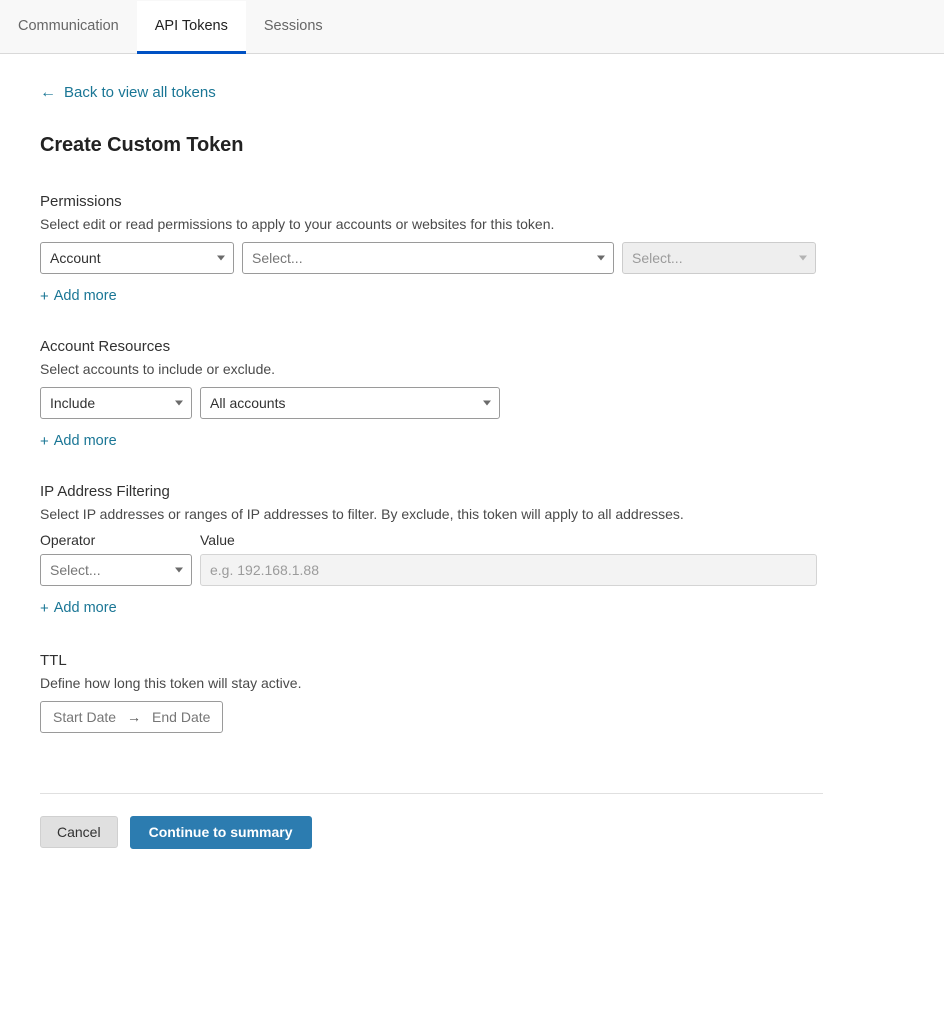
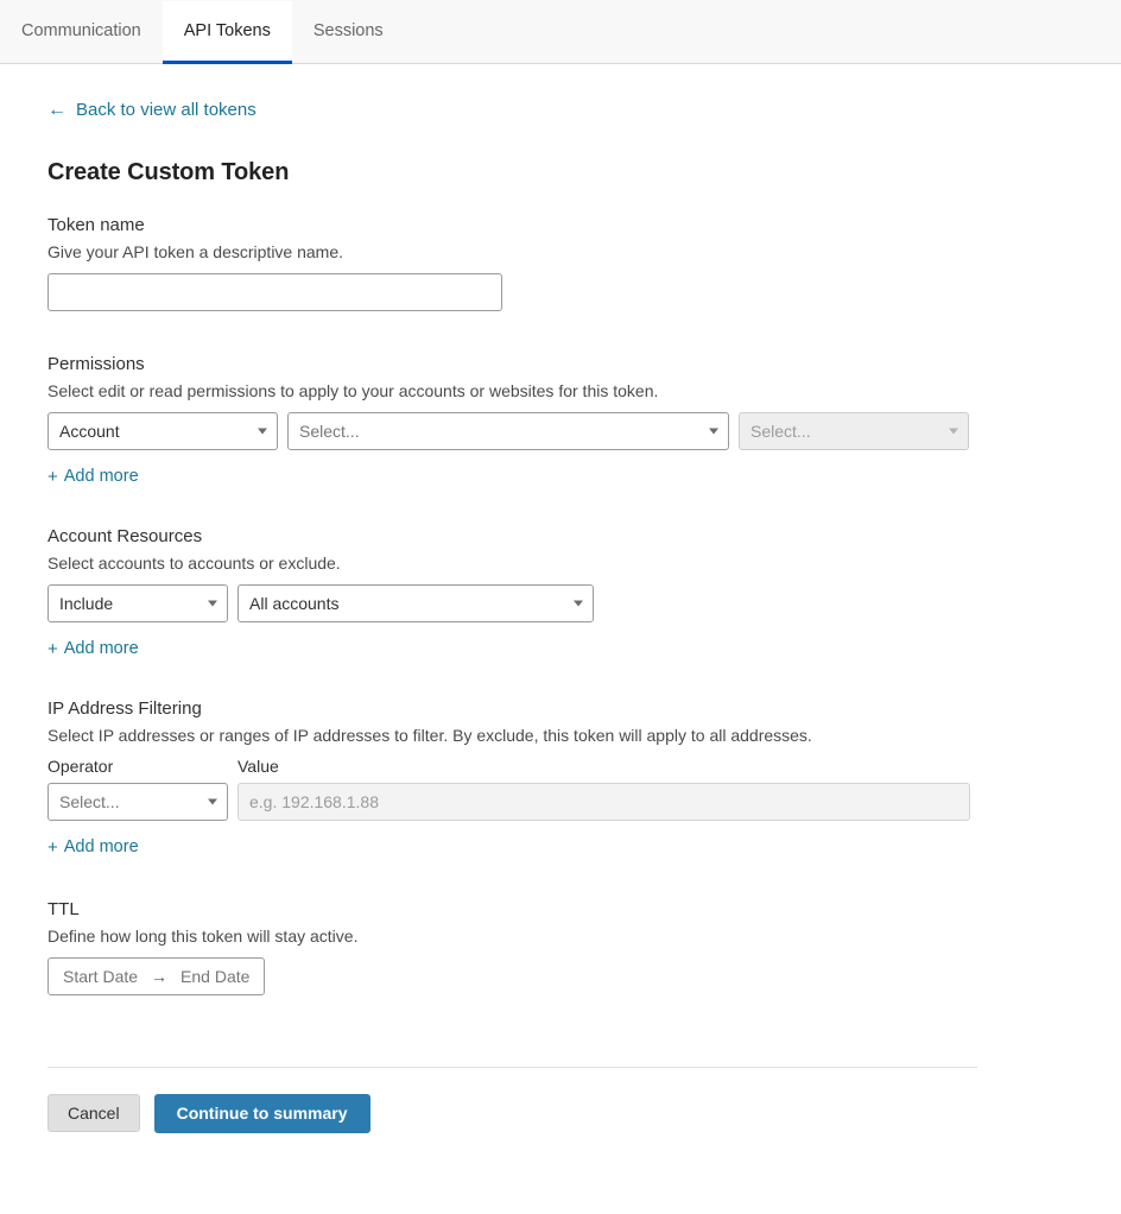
  Communication
  API Tokens
  Sessions
  ←
  Back to view all tokens
  Create Custom Token
+ Token name
+ Give your API token a descriptive name.
  Permissions
  Select edit or read permissions to apply to your accounts or websites for this token.
  Account
  Select...
  Select...
  +
  Add more
  Account Resources
- Select accounts to include or exclude.
+ Select accounts to accounts or exclude.
  Include
  All accounts
  +
  Add more
  IP Address Filtering
  Select IP addresses or ranges of IP addresses to filter. By exclude, this token will apply to all addresses.
  Operator
  Select...
  Value
  e.g. 192.168.1.88
  +
  Add more
  TTL
  Define how long this token will stay active.
  Start Date
  →
  End Date
  Cancel
  Continue to summary
